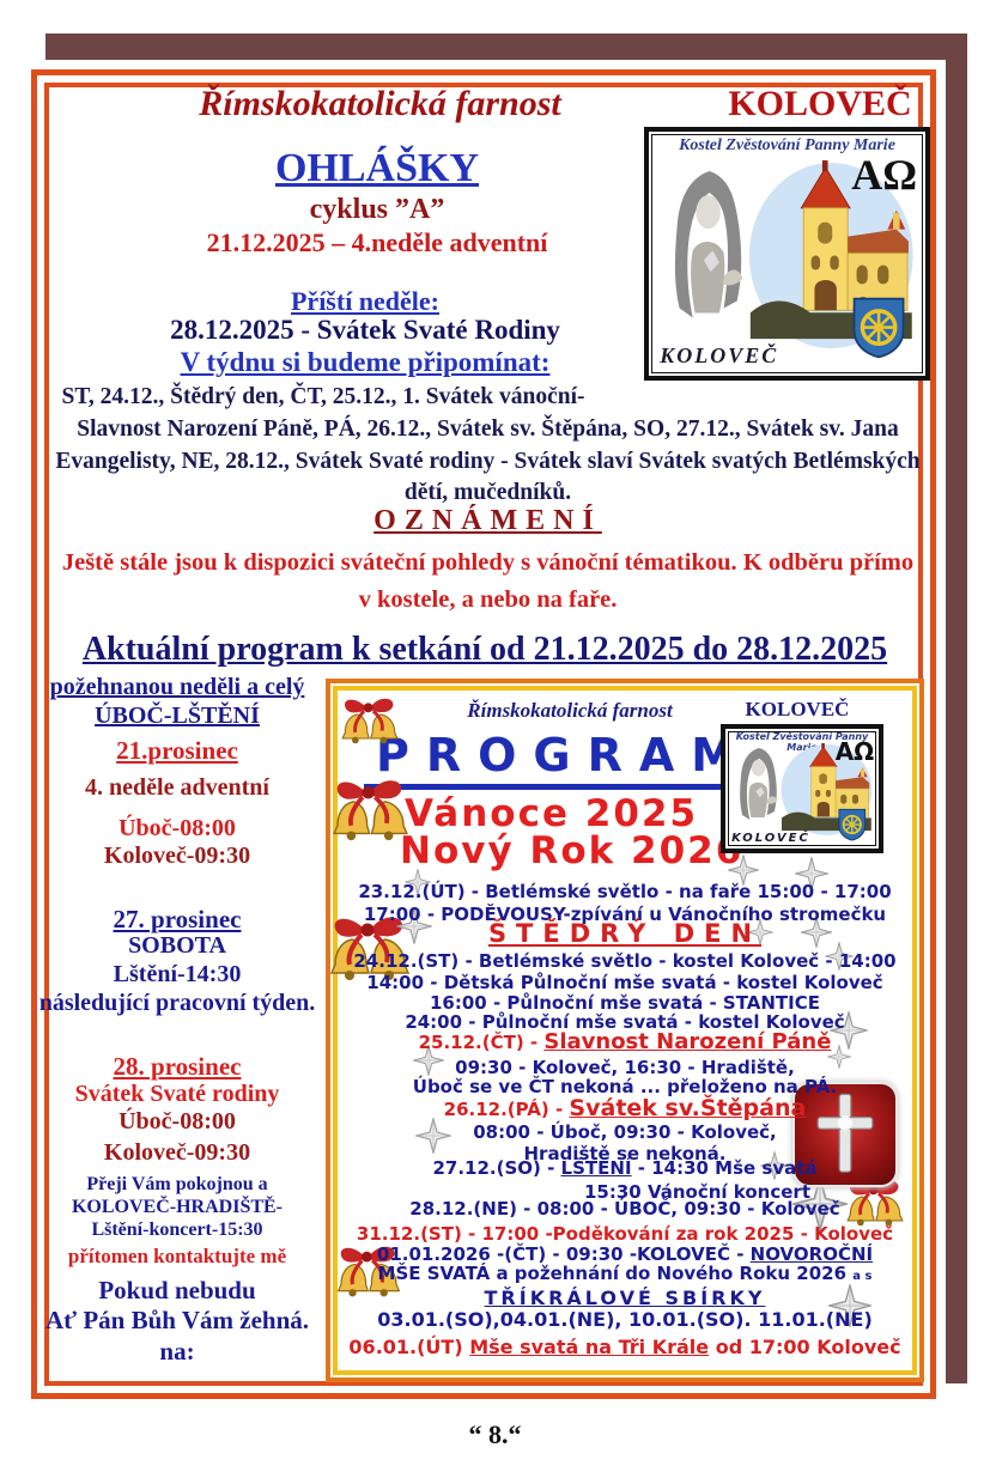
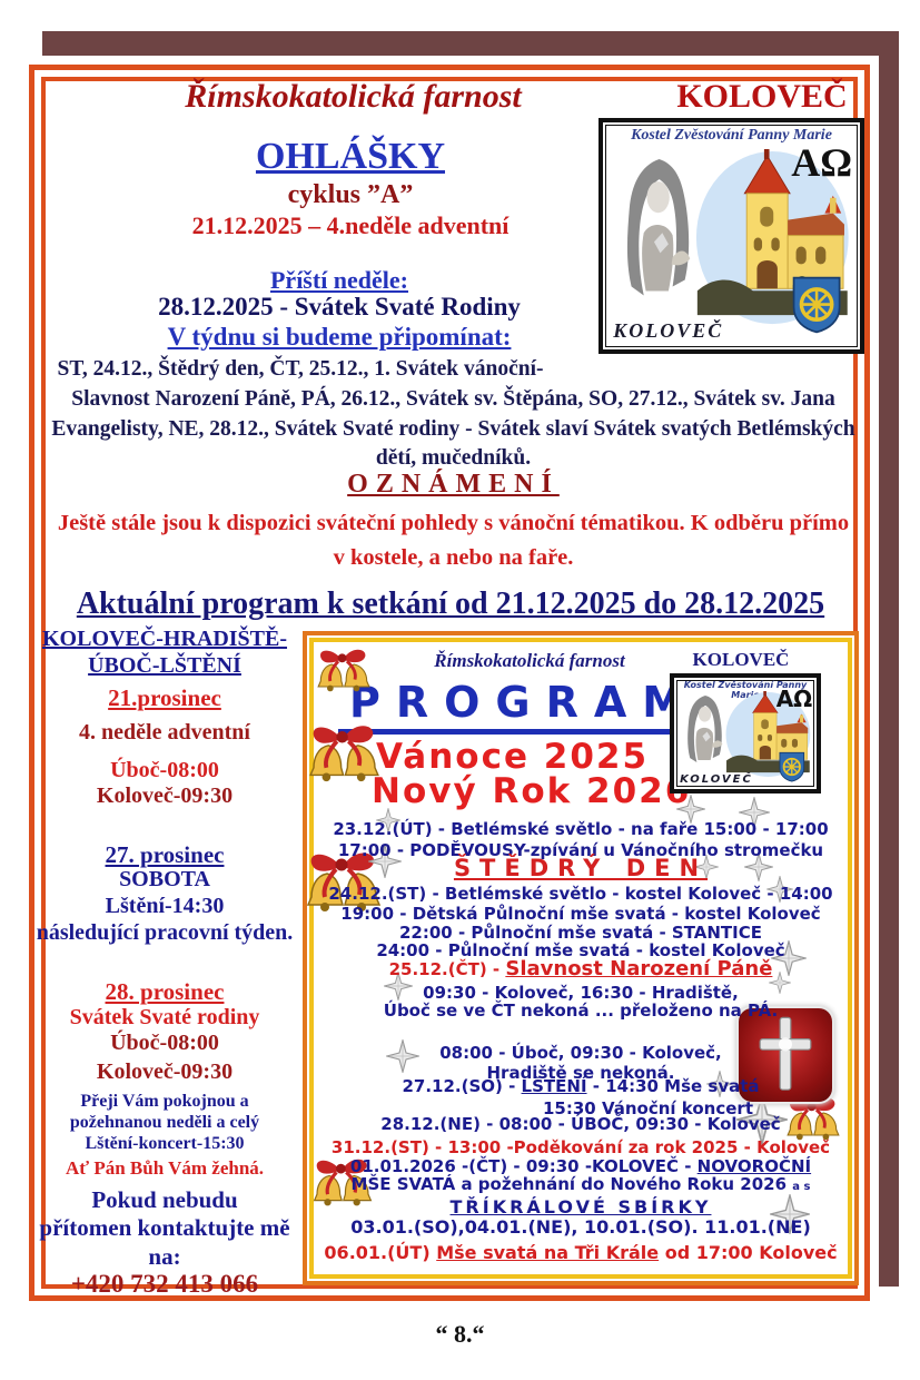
  Římskokatolická farnost
  KOLOVEČ
  OHLÁŠKY
  cyklus ”A”
  21.12.2025 – 4.neděle adventní
  Kostel Zvěstování Panny Marie
  AΩ
  KOLOVEČ
  Příští neděle:
  28.12.2025 - Svátek Svaté Rodiny
  V týdnu si budeme připomínat:
  ST, 24.12., Štědrý den, ČT, 25.12., 1. Svátek vánoční-
  Slavnost Narození Páně, PÁ, 26.12., Svátek sv. Štěpána, SO, 27.12., Svátek sv. Jana
  Evangelisty, NE, 28.12., Svátek Svaté rodiny - Svátek slaví Svátek svatých Betlémských
  dětí, mučedníků.
  OZNÁMENÍ
  Ještě stále jsou k dispozici sváteční pohledy s vánoční tématikou. K odběru přímo
  v kostele, a nebo na faře.
  Aktuální program k setkání od 21.12.2025 do 28.12.2025
- požehnanou neděli a celý
+ KOLOVEČ-HRADIŠTĚ-
  ÚBOČ-LŠTĚNÍ
  21.prosinec
  4. neděle adventní
  Úboč-08:00
  Koloveč-09:30
  27. prosinec
  SOBOTA
  Lštění-14:30
  následující pracovní týden.
  28. prosinec
  Svátek Svaté rodiny
  Úboč-08:00
  Koloveč-09:30
  Přeji Vám pokojnou a
- KOLOVEČ-HRADIŠTĚ-
+ požehnanou neděli a celý
  Lštění-koncert-15:30
- přítomen kontaktujte mě
+ Ať Pán Bůh Vám žehná.
  Pokud nebudu
- Ať Pán Bůh Vám žehná.
+ přítomen kontaktujte mě
  na:
+ +420 732 413 066
  Římskokatolická farnost
  KOLOVEČ
  PROGRA
  Vánoce 2025
  Nový Rok 202
  Kostel Zvěstování Panny Mari
  AΩ
  KOLOVEČ
  23.12.(ÚT) - Betlémské světlo - na faře 15:00 - 17:00
  17:00 - PODĚVOUSY-zpívání u Vánočního stromečku
  ŠTĚDRÝ DEN
  24.12.(ST) - Betlémské světlo - kostel Koloveč - 14:00
- 14:00 - Dětská Půlnoční mše svatá - kostel Koloveč
+ 19:00 - Dětská Půlnoční mše svatá - kostel Koloveč
- 16:00 - Půlnoční mše svatá - STANTICE
+ 22:00 - Půlnoční mše svatá - STANTICE
  24:00 - Půlnoční mše svatá - kostel Koloveč
  25.12.(ČT) - Slavnost Narození Páně
  09:30 - Koloveč, 16:30 - Hradiště,
  Úboč se ve ČT nekoná ... přeloženo na PÁ.
- 26.12.(PÁ) - Svátek sv.Štěpána
  08:00 - Úboč, 09:30 - Koloveč,
  Hradiště se nekoná.
  27.12.(SO) - LŠTĚNÍ - 14:30 Mše svatá
  15:30 Vánoční koncert
  28.12.(NE) - 08:00 - ÚBOČ, 09:30 - Koloveč
- 31.12.(ST) - 17:00 -Poděkování za rok 2025 - Koloveč
+ 31.12.(ST) - 13:00 -Poděkování za rok 2025 - Koloveč
  01.01.2026 -(ČT) - 09:30 -KOLOVEČ - NOVOROČNÍ
  MŠE SVATÁ a požehnání do Nového Roku 2026 a s
  TŘÍKRÁLOVÉ SBÍRKY
  03.01.(SO),04.01.(NE), 10.01.(SO). 11.01.(NE)
  06.01.(ÚT) Mše svatá na Tři Krále od 17:00 Koloveč
  “ 8.“
